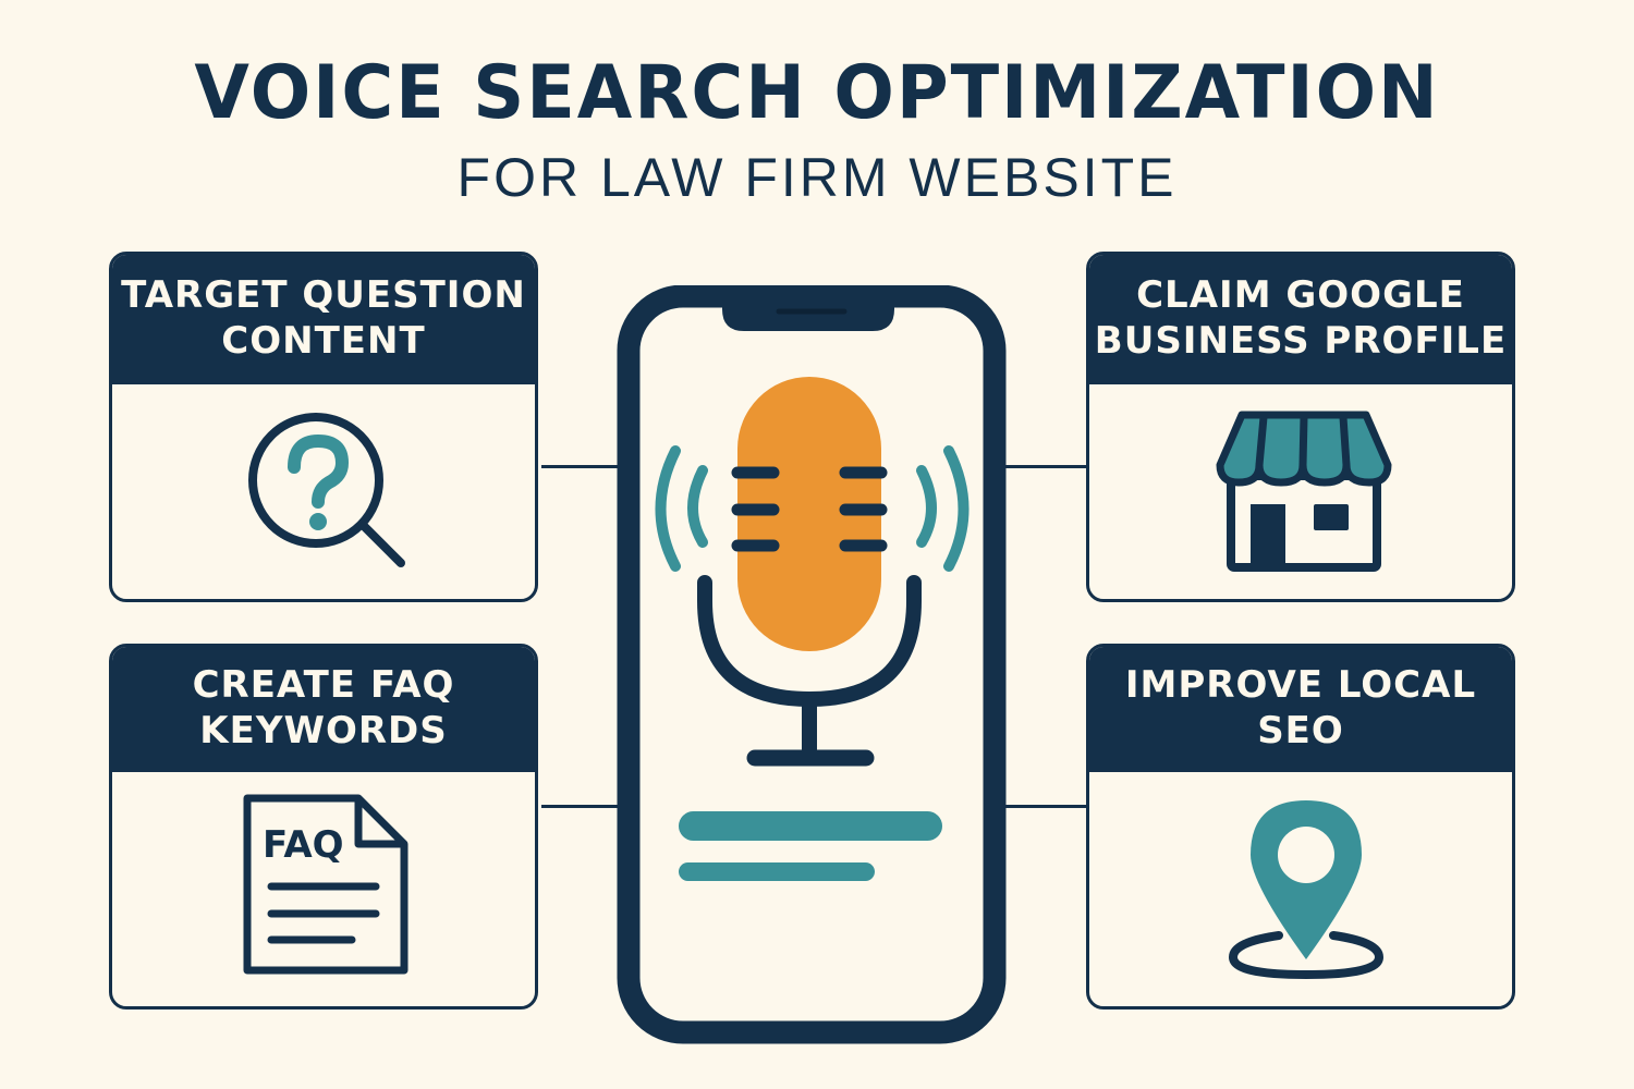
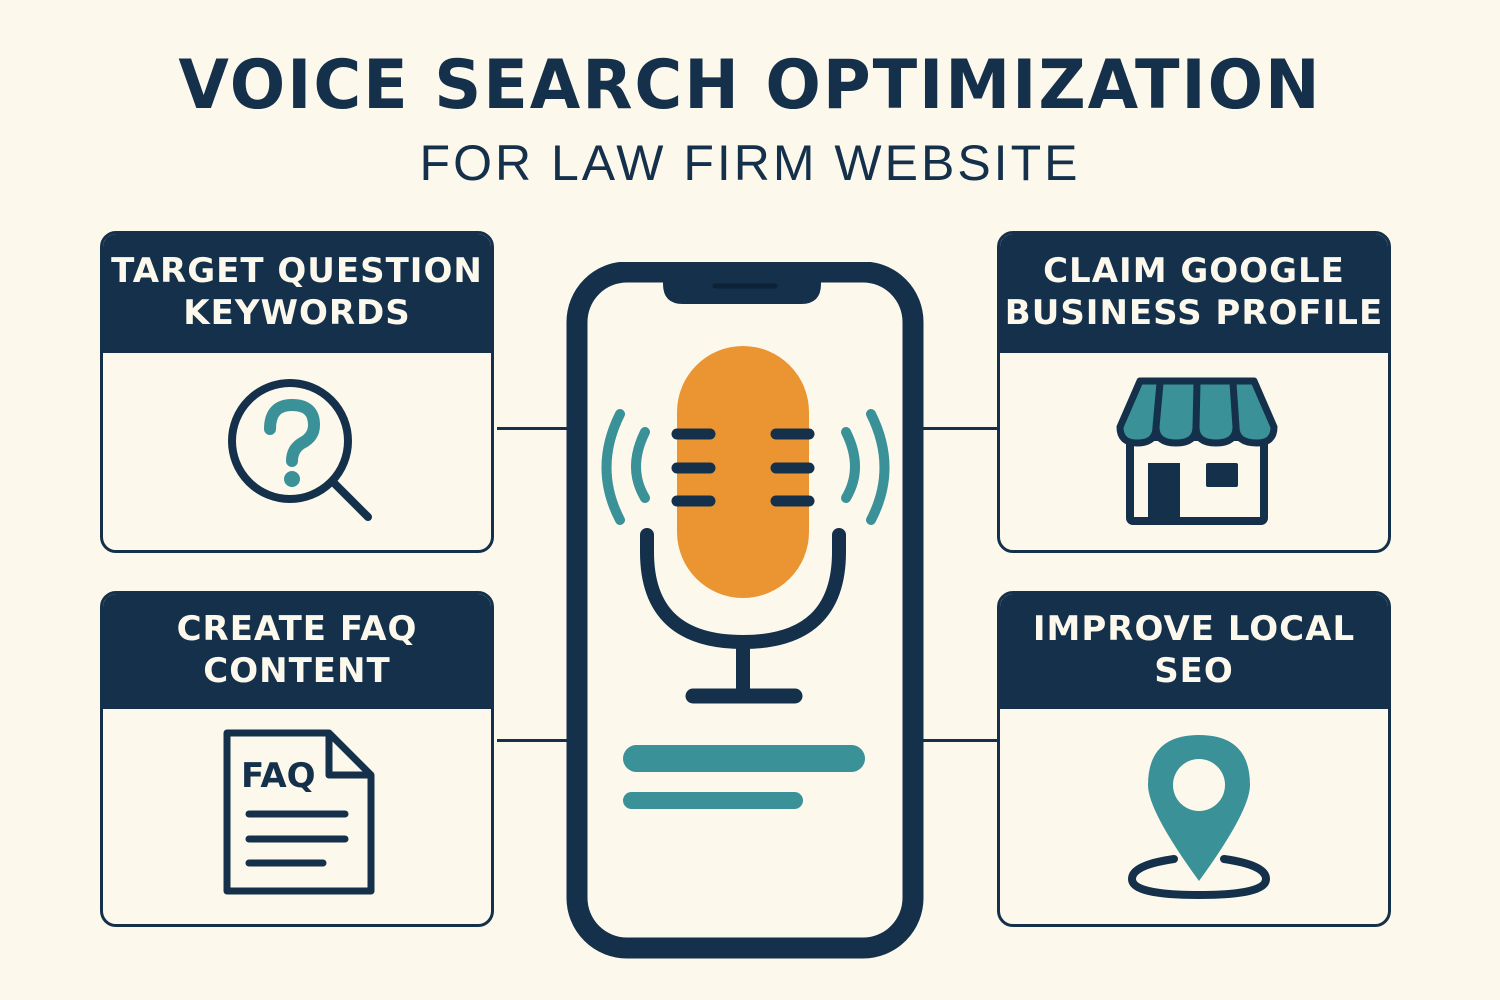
  VOICE SEARCH OPTIMIZATION
  FOR LAW FIRM WEBSITE
  TARGET QUESTION
- CONTENT
+ KEYWORDS
  CLAIM GOOGLE
  BUSINESS PROFILE
  CREATE FAQ
- KEYWORDS
+ CONTENT
  FAQ
  IMPROVE LOCAL
  SEO
